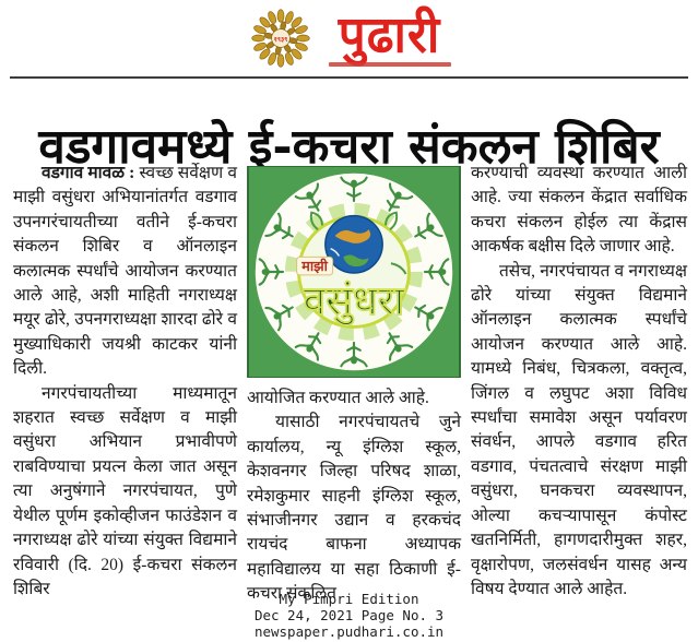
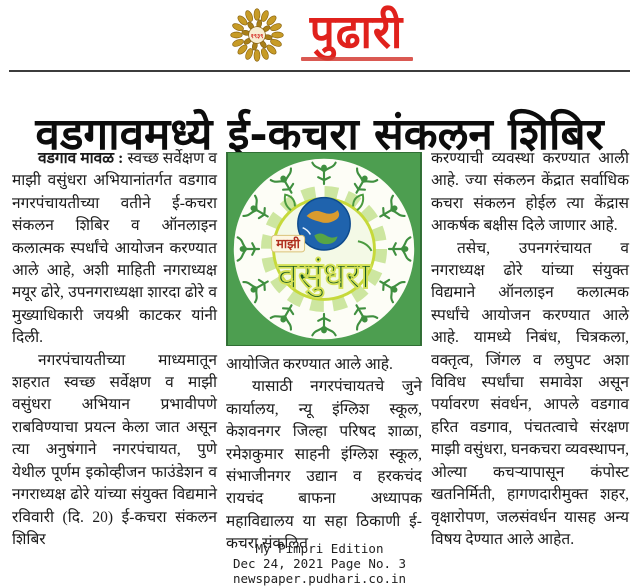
  पुढारी
  वडगावमध्ये ई-कचरा संकलन शिबिर
- वडगाव मावळ : स्वच्छ सर्वेक्षण व माझी वसुंधरा अभियानांतर्गत वडगाव उपनगरंचायतीच्या वतीने ई-कचरा संकलन शिबिर व ऑनलाइन कलात्मक स्पर्धांचे आयोजन करण्यात आले आहे, अशी माहिती नगराध्यक्ष मयूर ढोरे, उपनगराध्यक्षा शारदा ढोरे व मुख्याधिकारी जयश्री काटकर यांनी दिली.
+ वडगाव मावळ : स्वच्छ सर्वेक्षण व माझी वसुंधरा अभियानांतर्गत वडगाव नगरपंचायतीच्या वतीने ई-कचरा संकलन शिबिर व ऑनलाइन कलात्मक स्पर्धांचे आयोजन करण्यात आले आहे, अशी माहिती नगराध्यक्ष मयूर ढोरे, उपनगराध्यक्षा शारदा ढोरे व मुख्याधिकारी जयश्री काटकर यांनी दिली.
  नगरपंचायतीच्या माध्यमातून शहरात स्वच्छ सर्वेक्षण व माझी वसुंधरा अभियान प्रभावीपणे राबविण्याचा प्रयत्न केला जात असून त्या अनुषंगाने नगरपंचायत, पुणे येथील पूर्णम इकोव्हीजन फाउंडेशन व नगराध्यक्ष ढोरे यांच्या संयुक्त विद्यमाने रविवारी (दि. 20) ई-कचरा संकलन शिबिर
  माझी
  वसुंधरा
  आयोजित करण्यात आले आहे.
  यासाठी नगरपंचायतचे जुने कार्यालय, न्यू इंग्लिश स्कूल, केशवनगर जिल्हा परिषद शाळा, रमेशकुमार साहनी इंग्लिश स्कूल, संभाजीनगर उद्यान व हरकचंद रायचंद बाफना अध्यापक महाविद्यालय या सहा ठिकाणी ई-कचरा संकलित
  करण्याची व्यवस्था करण्यात आली आहे. ज्या संकलन केंद्रात सर्वाधिक कचरा संकलन होईल त्या केंद्रास आकर्षक बक्षीस दिले जाणार आहे.
- तसेच, नगरपंचायत व नगराध्यक्ष ढोरे यांच्या संयुक्त विद्यमाने ऑनलाइन कलात्मक स्पर्धांचे आयोजन करण्यात आले आहे. यामध्ये निबंध, चित्रकला, वक्तृत्व, जिंगल व लघुपट अशा विविध स्पर्धांचा समावेश असून पर्यावरण संवर्धन, आपले वडगाव हरित वडगाव, पंचतत्वाचे संरक्षण माझी वसुंधरा, घनकचरा व्यवस्थापन, ओल्या कचऱ्यापासून कंपोस्ट खतनिर्मिती, हागणदारीमुक्त शहर, वृक्षारोपण, जलसंवर्धन यासह अन्य विषय देण्यात आले आहेत.
+ तसेच, उपनगरंचायत व नगराध्यक्ष ढोरे यांच्या संयुक्त विद्यमाने ऑनलाइन कलात्मक स्पर्धांचे आयोजन करण्यात आले आहे. यामध्ये निबंध, चित्रकला, वक्तृत्व, जिंगल व लघुपट अशा विविध स्पर्धांचा समावेश असून पर्यावरण संवर्धन, आपले वडगाव हरित वडगाव, पंचतत्वाचे संरक्षण माझी वसुंधरा, घनकचरा व्यवस्थापन, ओल्या कचऱ्यापासून कंपोस्ट खतनिर्मिती, हागणदारीमुक्त शहर, वृक्षारोपण, जलसंवर्धन यासह अन्य विषय देण्यात आले आहेत.
  My Pimpri Edition
  Dec 24, 2021 Page No. 3
  newspaper.pudhari.co.in
